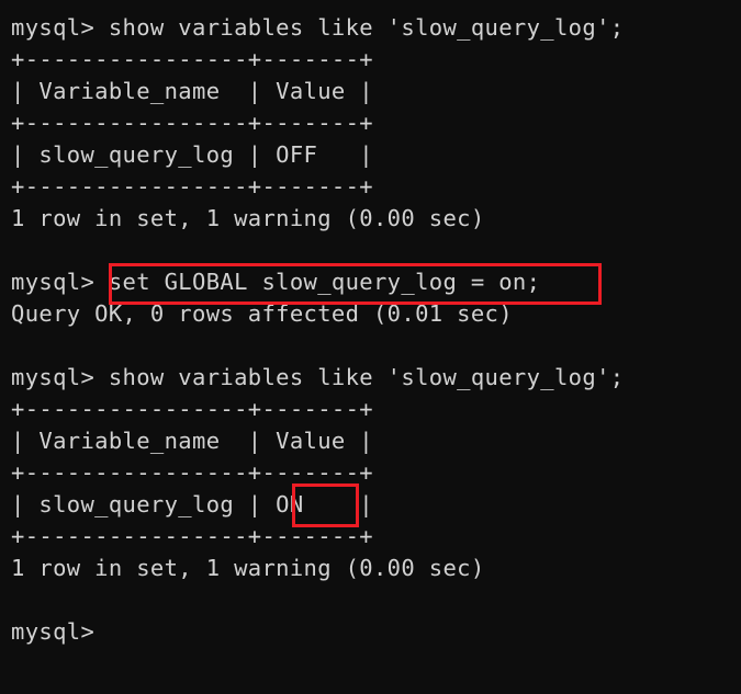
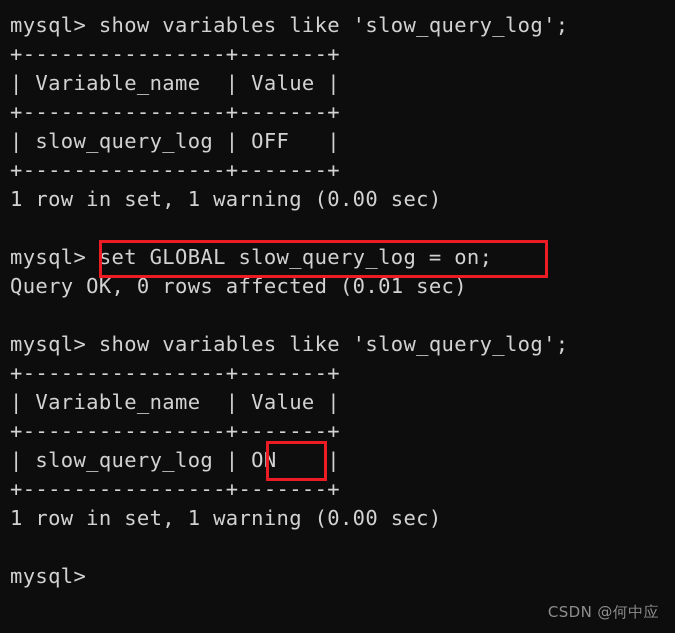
  mysql> show variables like 'slow_query_log';
  +----------------+-------+
  | Variable_name | Value |
  +----------------+-------+
  | slow_query_log | OFF |
  +----------------+-------+
  1 row in set, 1 warning (0.00 sec)
  mysql> set GLOBAL slow_query_log = on;
  Query OK, 0 rows affected (0.01 sec)
  mysql> show variables like 'slow_query_log';
  +----------------+-------+
  | Variable_name | Value |
  +----------------+-------+
  | slow_query_log | ON |
  +----------------+-------+
  1 row in set, 1 warning (0.00 sec)
  mysql>
+ CSDN @何中应
